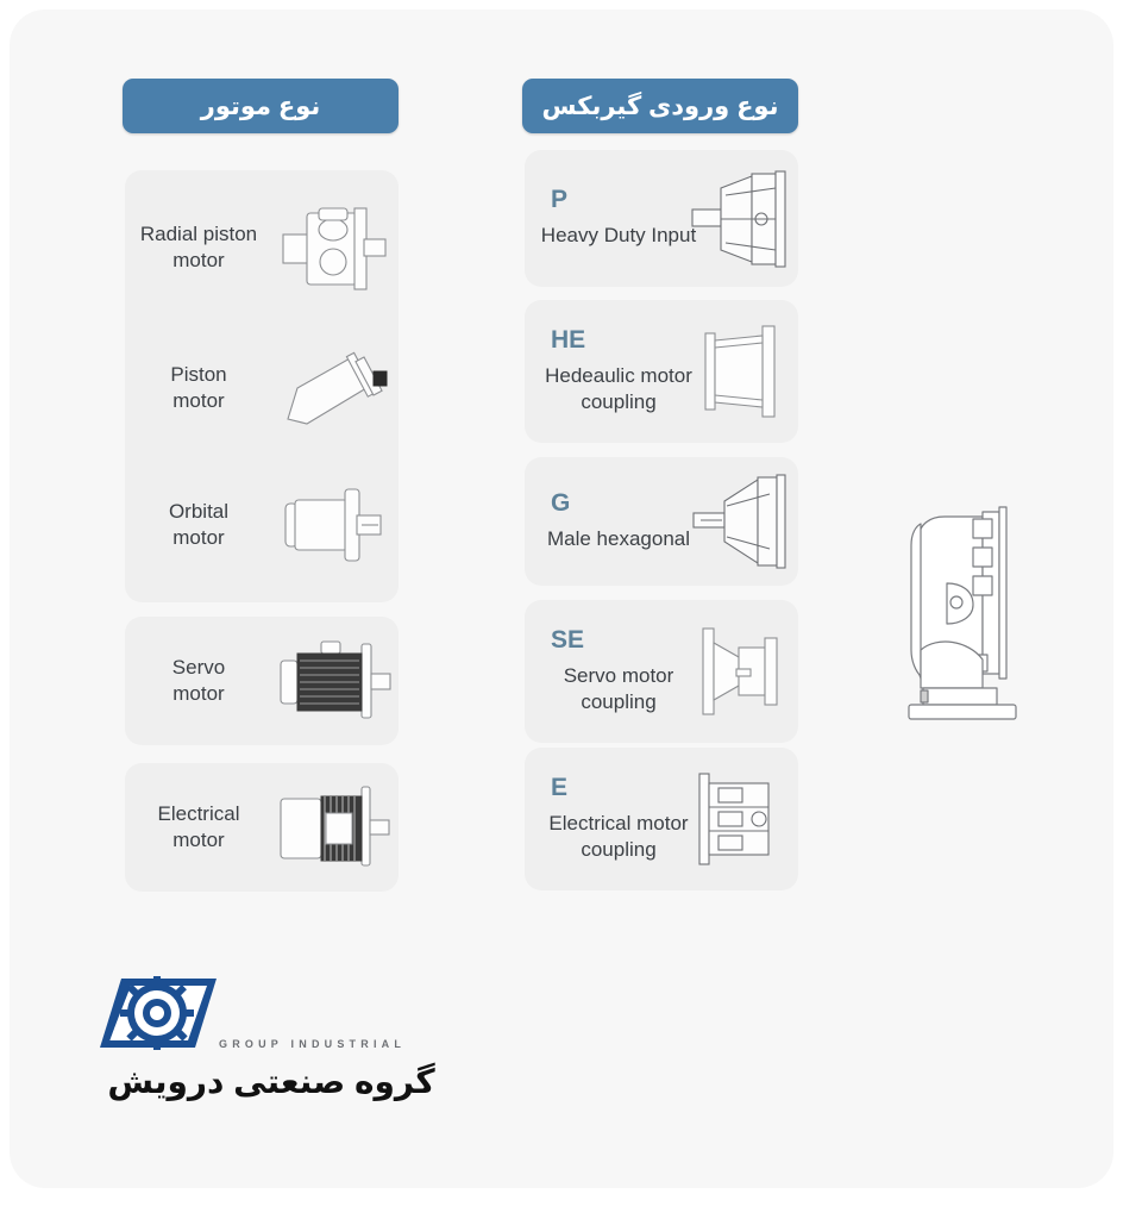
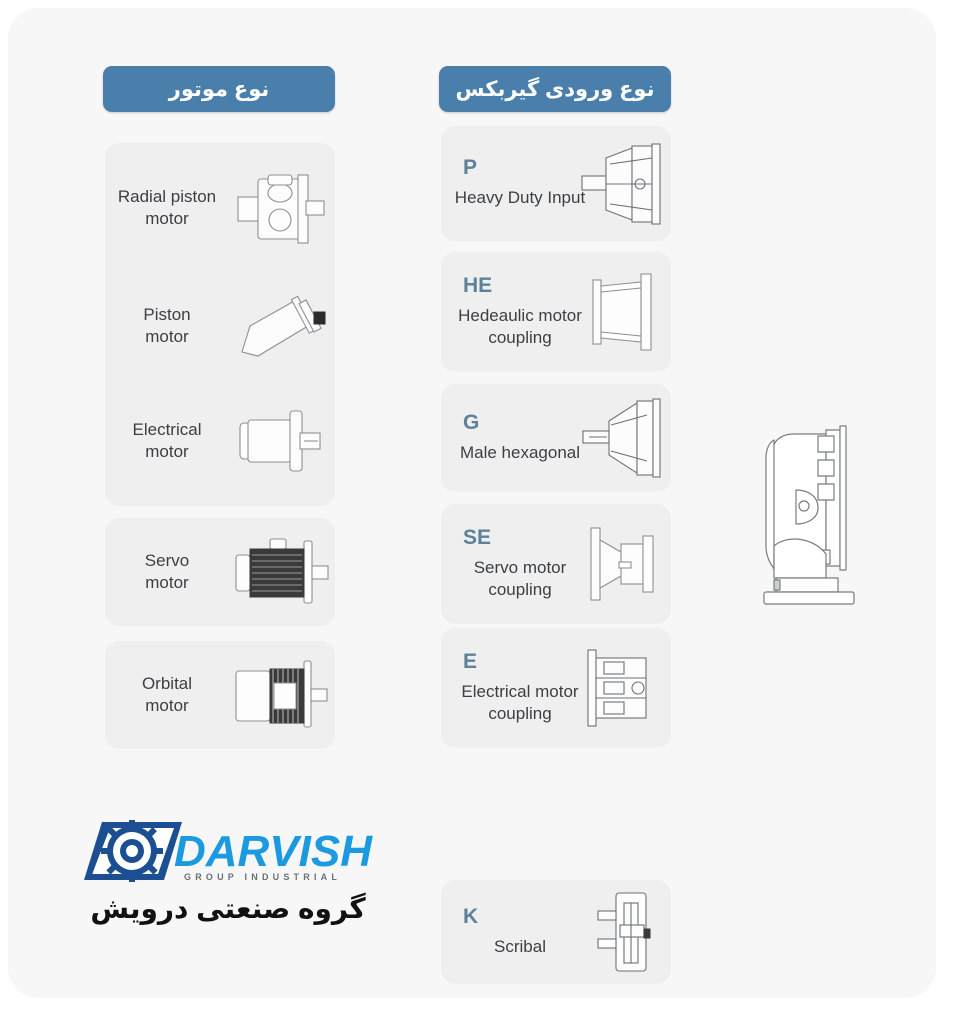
  نوع موتور
  نوع ورودی گیربکس
  Radial piston
  motor
  Piston
  motor
- Orbital
+ Electrical
  motor
  Servo
  motor
- Electrical
+ Orbital
  motor
  P
  Heavy Duty Input
  HE
  Hedeaulic motor
  coupling
  G
  Male hexagonal
  SE
  Servo motor
  coupling
  E
  Electrical motor
  coupling
+ K
+ Scribal
+ DARVISH
  GROUP INDUSTRIAL
  گروه صنعتی درویش
